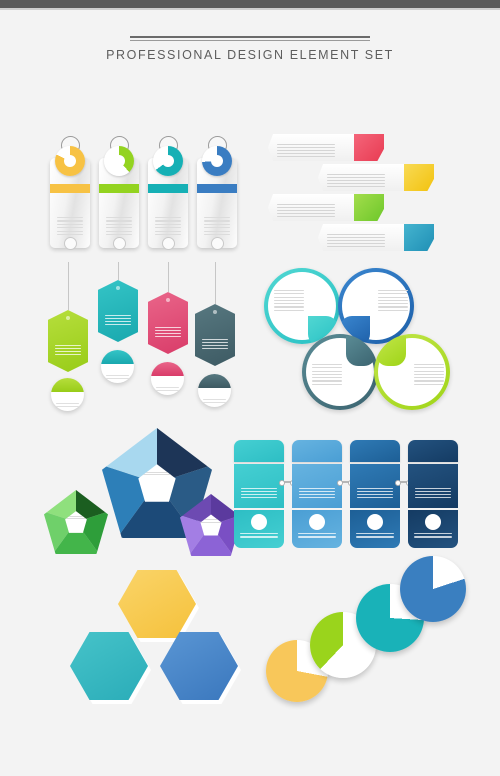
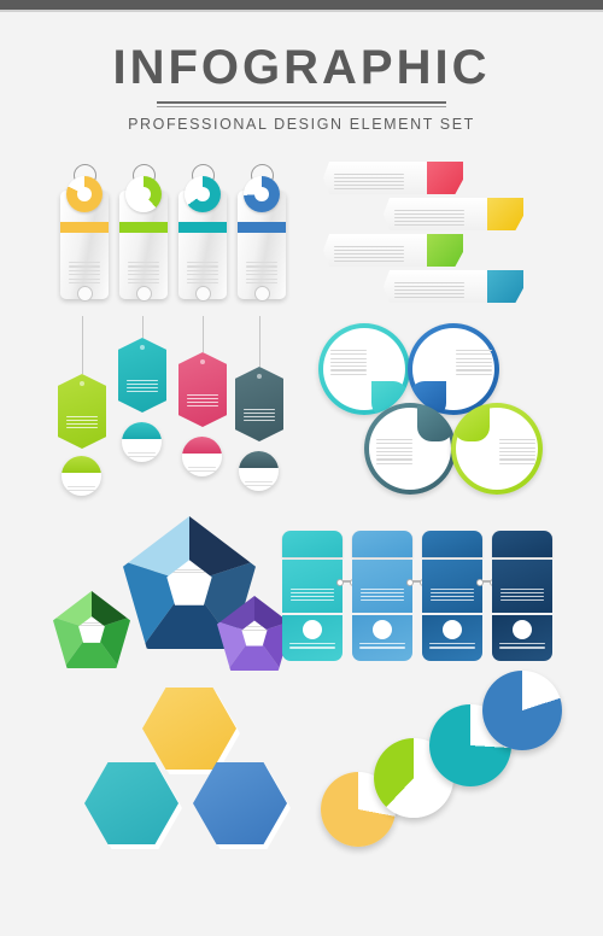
+ INFOGRAPHIC
  PROFESSIONAL DESIGN ELEMENT SET
